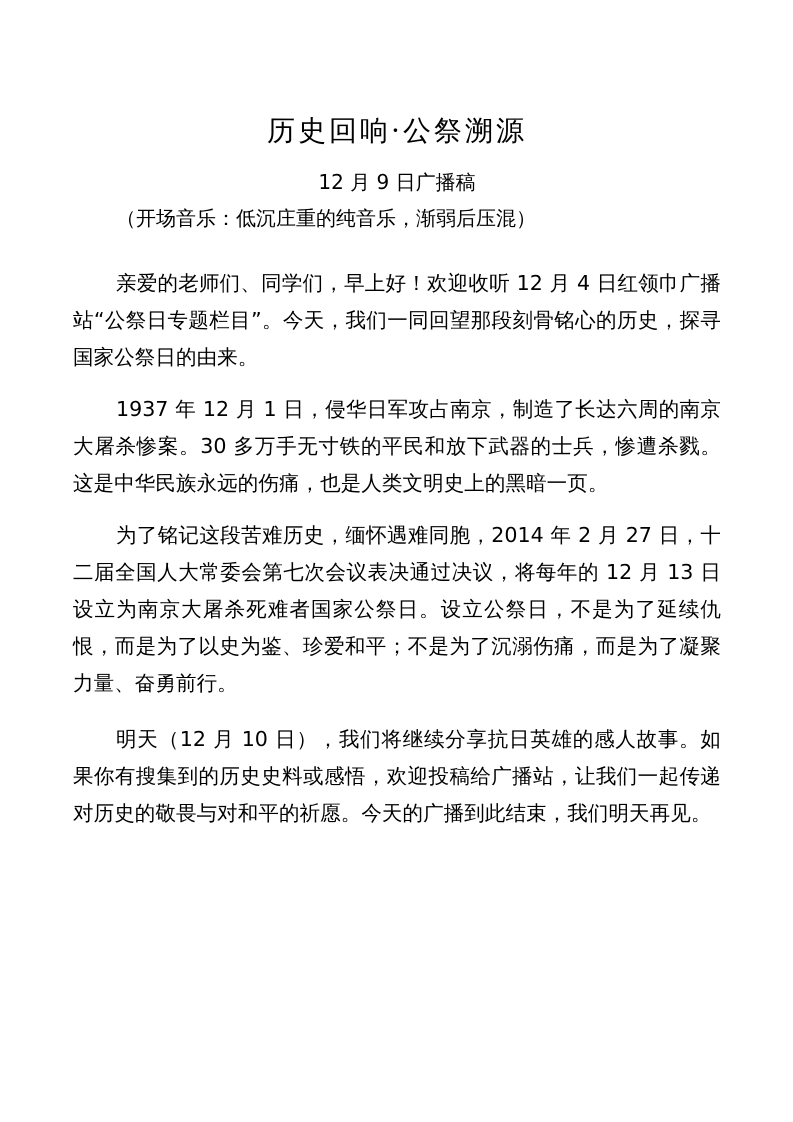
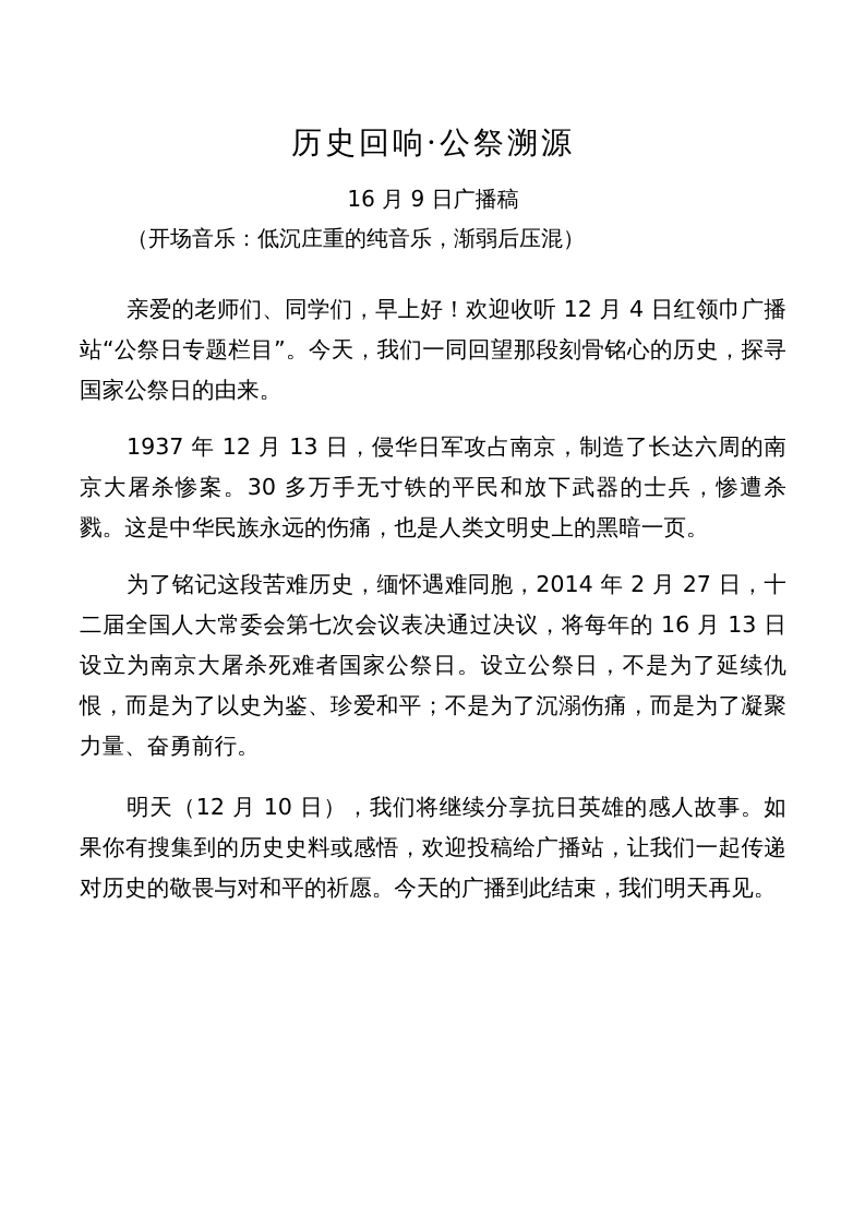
  历史回响·公祭溯源
- 12 月 9 日广播稿
+ 16 月 9 日广播稿
  （开场音乐：低沉庄重的纯音乐，渐弱后压混）
  亲爱的老师们、同学们，早上好！欢迎收听 12 月 4 日红领巾广播站“公祭日专题栏目”。今天，我们一同回望那段刻骨铭心的历史，探寻国家公祭日的由来。
- 1937 年 12 月 1 日，侵华日军攻占南京，制造了长达六周的南京大屠杀惨案。30 多万手无寸铁的平民和放下武器的士兵，惨遭杀戮。这是中华民族永远的伤痛，也是人类文明史上的黑暗一页。
+ 1937 年 12 月 13 日，侵华日军攻占南京，制造了长达六周的南京大屠杀惨案。30 多万手无寸铁的平民和放下武器的士兵，惨遭杀戮。这是中华民族永远的伤痛，也是人类文明史上的黑暗一页。
- 为了铭记这段苦难历史，缅怀遇难同胞，2014 年 2 月 27 日，十二届全国人大常委会第七次会议表决通过决议，将每年的 12 月 13 日设立为南京大屠杀死难者国家公祭日。设立公祭日，不是为了延续仇恨，而是为了以史为鉴、珍爱和平；不是为了沉溺伤痛，而是为了凝聚力量、奋勇前行。
+ 为了铭记这段苦难历史，缅怀遇难同胞，2014 年 2 月 27 日，十二届全国人大常委会第七次会议表决通过决议，将每年的 16 月 13 日设立为南京大屠杀死难者国家公祭日。设立公祭日，不是为了延续仇恨，而是为了以史为鉴、珍爱和平；不是为了沉溺伤痛，而是为了凝聚力量、奋勇前行。
  明天（12 月 10 日），我们将继续分享抗日英雄的感人故事。如果你有搜集到的历史史料或感悟，欢迎投稿给广播站，让我们一起传递对历史的敬畏与对和平的祈愿。今天的广播到此结束，我们明天再见。
